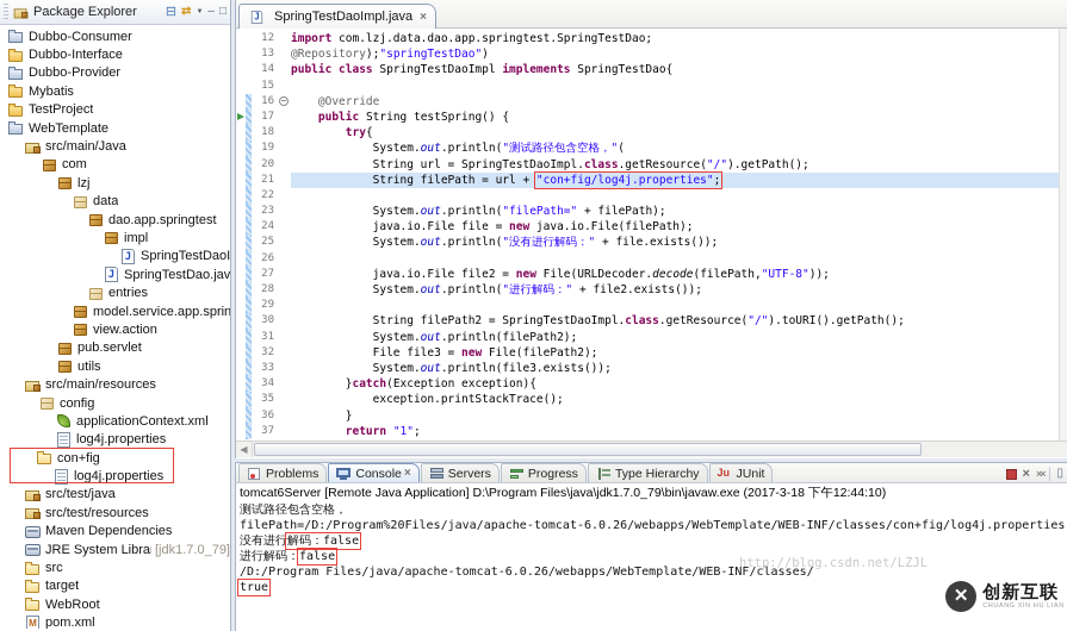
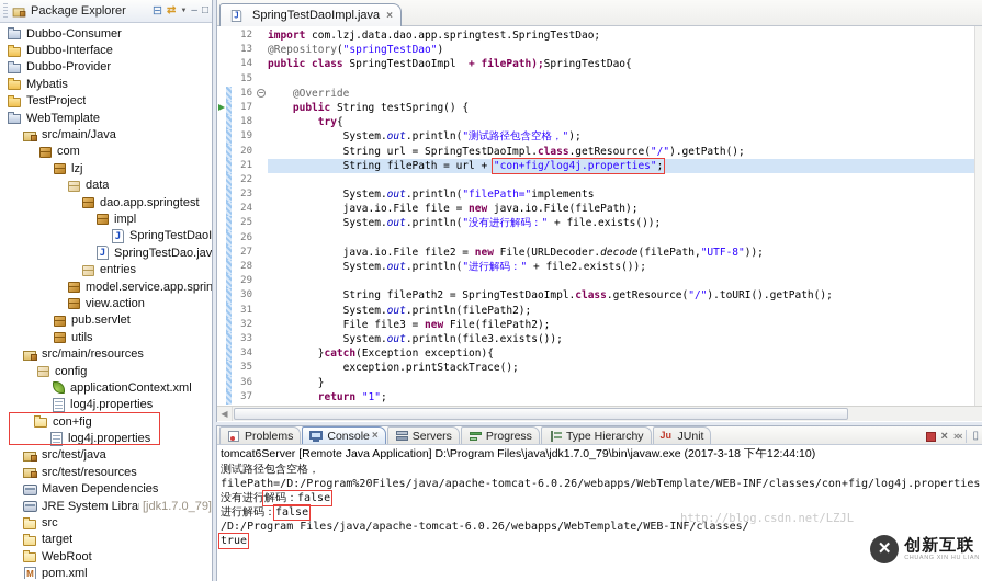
  Package Explorer
  ⊟
  ⇄
  –
  □
  Dubbo-Consumer
  Dubbo-Interface
  Dubbo-Provider
  Mybatis
  TestProject
  WebTemplate
  src/main/Java
  com
  lzj
  data
  dao.app.springtest
  impl
  SpringTestDao.jav
  entries
  model.service.app.sprin
  view.action
  pub.servlet
  utils
  src/main/resources
  config
  applicationContext.xml
  log4j.properties
  con+fig
  log4j.properties
  src/test/java
  src/test/resources
  Maven Dependencies
  JRE System Libra
  [jdk1.7.0_79]
  src
  target
  WebRoot
  pom.xml
  SpringTestDaoImpl.java
  ×
  12
  import com.lzj.data.dao.app.springtest.SpringTestDao;
  13
- @Repository);"springTestDao")
+ @Repository("springTestDao")
  14
- public class SpringTestDaoImpl implements SpringTestDao{
+ public class SpringTestDaoImpl + filePath);SpringTestDao{
  15
  16
  −
  @Override
  17
  public String testSpring() {
  18
  try{
  19
- System.out.println("测试路径包含空格，"(
+ System.out.println("测试路径包含空格，");
  20
  String url = SpringTestDaoImpl.class.getResource("/").getPath();
  21
  String filePath = url + "con+fig/log4j.properties";
  22
  23
- System.out.println("filePath=" + filePath);
+ System.out.println("filePath="implements
  24
  java.io.File file = new java.io.File(filePath);
  25
  System.out.println("没有进行解码：" + file.exists());
  26
  27
  java.io.File file2 = new File(URLDecoder.decode(filePath,"UTF-8"));
  28
  System.out.println("进行解码：" + file2.exists());
  29
  30
  String filePath2 = SpringTestDaoImpl.class.getResource("/").toURI().getPath();
  31
  System.out.println(filePath2);
  32
  File file3 = new File(filePath2);
  33
  System.out.println(file3.exists());
  34
  }catch(Exception exception){
  35
  exception.printStackTrace();
  36
  }
  37
  return "1";
  ◀
  Problems
  Console
  ×
  Servers
  Progress
  Type Hierarchy
  JUnit
  ×
  ××
  ▯
  tomcat6Server [Remote Java Application] D:\Program Files\java\jdk1.7.0_79\bin\javaw.exe (2017-3-18 下午12:44:10)
  测试路径包含空格，
  filePath=/D:/Program%20Files/java/apache-tomcat-6.0.26/webapps/WebTemplate/WEB-INF/classes/con+fig/log4j.properties
  没有进行解码：false
  进行解码：false
  /D:/Program Files/java/apache-tomcat-6.0.26/webapps/WebTemplate/WEB-INF/classes/
  true
  http://blog.csdn.net/LZJL
  ✕
  创新互联
